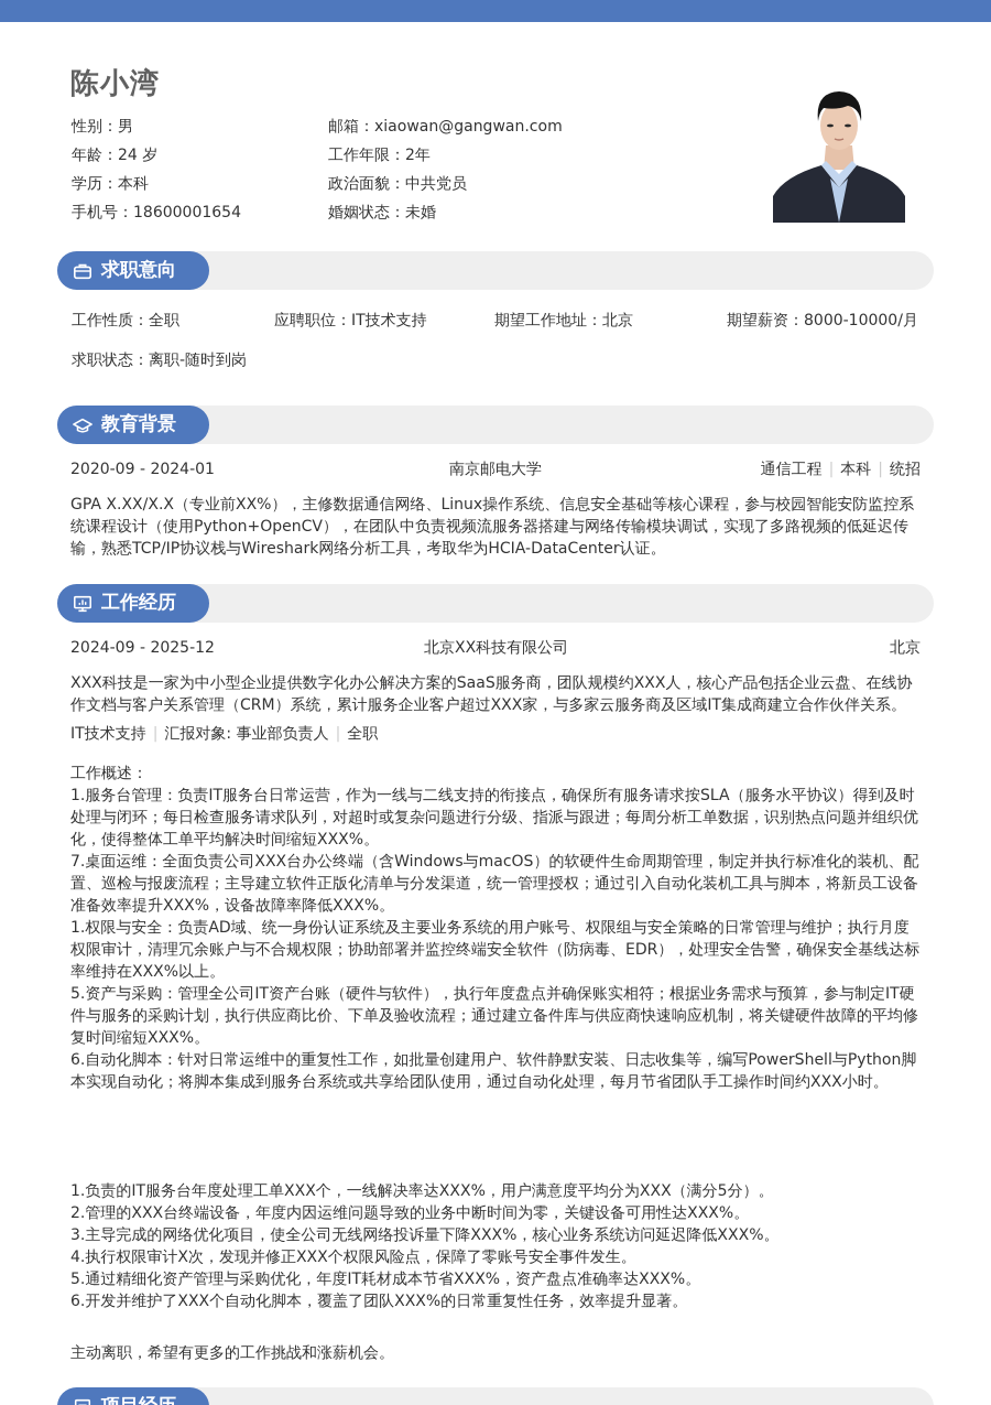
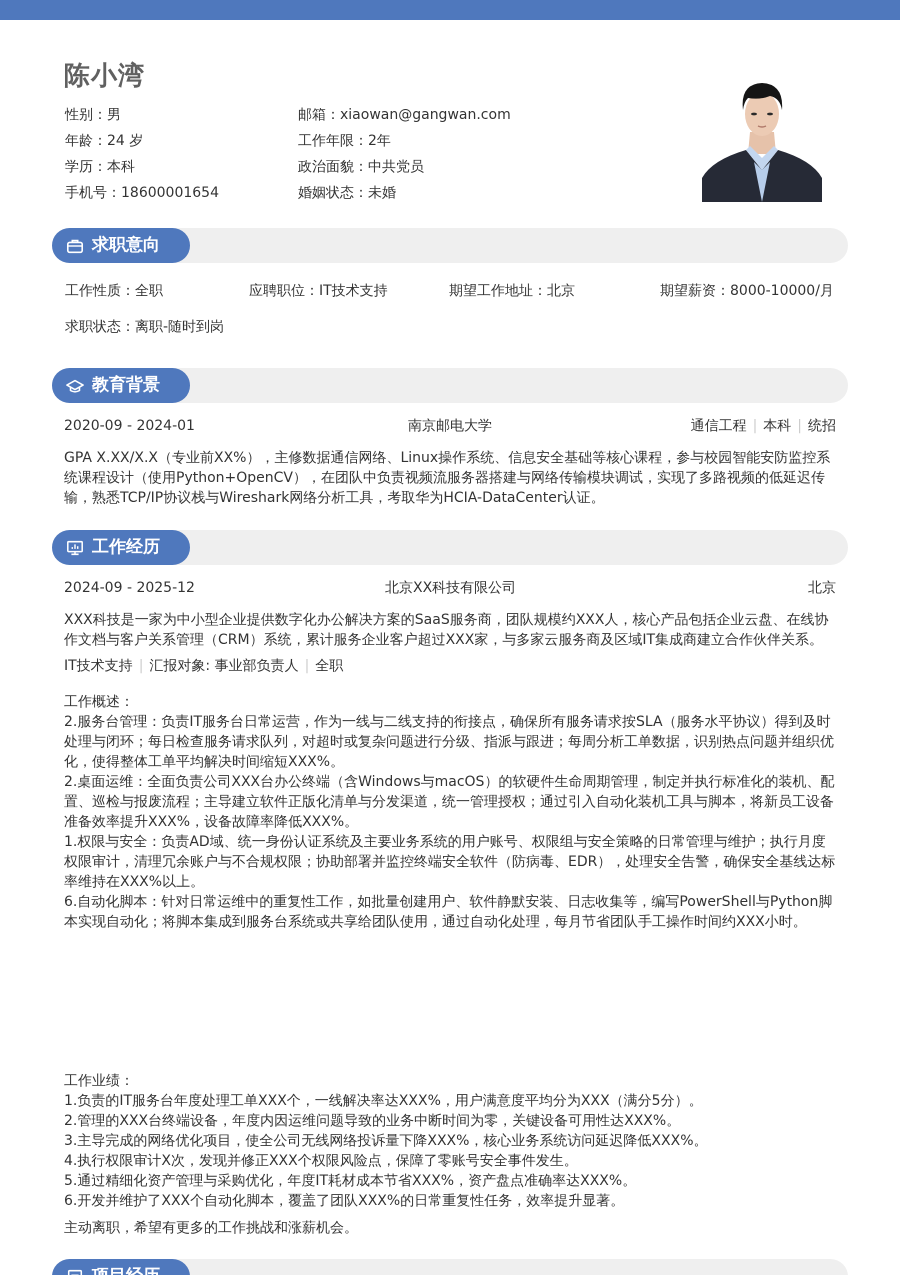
  陈小湾
  性别：男
  年龄：24 岁
  学历：本科
  手机号：18600001654
  邮箱：xiaowan@gangwan.com
  工作年限：2年
  政治面貌：中共党员
  婚姻状态：未婚
  求职意向
  工作性质：全职
  应聘职位：IT技术支持
  期望工作地址：北京
  期望薪资：8000-10000/月
  求职状态：离职-随时到岗
  教育背景
  2020-09 - 2024-01
  南京邮电大学
  通信工程 | 本科 | 统招
  GPA X.XX/X.X（专业前XX%），主修数据通信网络、Linux操作系统、信息安全基础等核心课程，参与校园智能安防监控系统课程设计（使用Python+OpenCV），在团队中负责视频流服务器搭建与网络传输模块调试，实现了多路视频的低延迟传输，熟悉TCP/IP协议栈与Wireshark网络分析工具，考取华为HCIA-DataCenter认证。
  工作经历
  2024-09 - 2025-12
  北京XX科技有限公司
  北京
  XXX科技是一家为中小型企业提供数字化办公解决方案的SaaS服务商，团队规模约XXX人，核心产品包括企业云盘、在线协作文档与客户关系管理（CRM）系统，累计服务企业客户超过XXX家，与多家云服务商及区域IT集成商建立合作伙伴关系。
  IT技术支持 | 汇报对象: 事业部负责人 | 全职
  工作概述：
- 1.服务台管理：负责IT服务台日常运营，作为一线与二线支持的衔接点，确保所有服务请求按SLA（服务水平协议）得到及时处理与闭环；每日检查服务请求队列，对超时或复杂问题进行分级、指派与跟进；每周分析工单数据，识别热点问题并组织优化，使得整体工单平均解决时间缩短XXX%。
+ 2.服务台管理：负责IT服务台日常运营，作为一线与二线支持的衔接点，确保所有服务请求按SLA（服务水平协议）得到及时处理与闭环；每日检查服务请求队列，对超时或复杂问题进行分级、指派与跟进；每周分析工单数据，识别热点问题并组织优化，使得整体工单平均解决时间缩短XXX%。
- 7.桌面运维：全面负责公司XXX台办公终端（含Windows与macOS）的软硬件生命周期管理，制定并执行标准化的装机、配置、巡检与报废流程；主导建立软件正版化清单与分发渠道，统一管理授权；通过引入自动化装机工具与脚本，将新员工设备准备效率提升XXX%，设备故障率降低XXX%。
+ 2.桌面运维：全面负责公司XXX台办公终端（含Windows与macOS）的软硬件生命周期管理，制定并执行标准化的装机、配置、巡检与报废流程；主导建立软件正版化清单与分发渠道，统一管理授权；通过引入自动化装机工具与脚本，将新员工设备准备效率提升XXX%，设备故障率降低XXX%。
  1.权限与安全：负责AD域、统一身份认证系统及主要业务系统的用户账号、权限组与安全策略的日常管理与维护；执行月度权限审计，清理冗余账户与不合规权限；协助部署并监控终端安全软件（防病毒、EDR），处理安全告警，确保安全基线达标率维持在XXX%以上。
- 5.资产与采购：管理全公司IT资产台账（硬件与软件），执行年度盘点并确保账实相符；根据业务需求与预算，参与制定IT硬件与服务的采购计划，执行供应商比价、下单及验收流程；通过建立备件库与供应商快速响应机制，将关键硬件故障的平均修复时间缩短XXX%。
  6.自动化脚本：针对日常运维中的重复性工作，如批量创建用户、软件静默安装、日志收集等，编写PowerShell与Python脚本实现自动化；将脚本集成到服务台系统或共享给团队使用，通过自动化处理，每月节省团队手工操作时间约XXX小时。
+ 工作业绩：
  1.负责的IT服务台年度处理工单XXX个，一线解决率达XXX%，用户满意度平均分为XXX（满分5分）。
  2.管理的XXX台终端设备，年度内因运维问题导致的业务中断时间为零，关键设备可用性达XXX%。
  3.主导完成的网络优化项目，使全公司无线网络投诉量下降XXX%，核心业务系统访问延迟降低XXX%。
  4.执行权限审计X次，发现并修正XXX个权限风险点，保障了零账号安全事件发生。
  5.通过精细化资产管理与采购优化，年度IT耗材成本节省XXX%，资产盘点准确率达XXX%。
  6.开发并维护了XXX个自动化脚本，覆盖了团队XXX%的日常重复性任务，效率提升显著。
  主动离职，希望有更多的工作挑战和涨薪机会。
